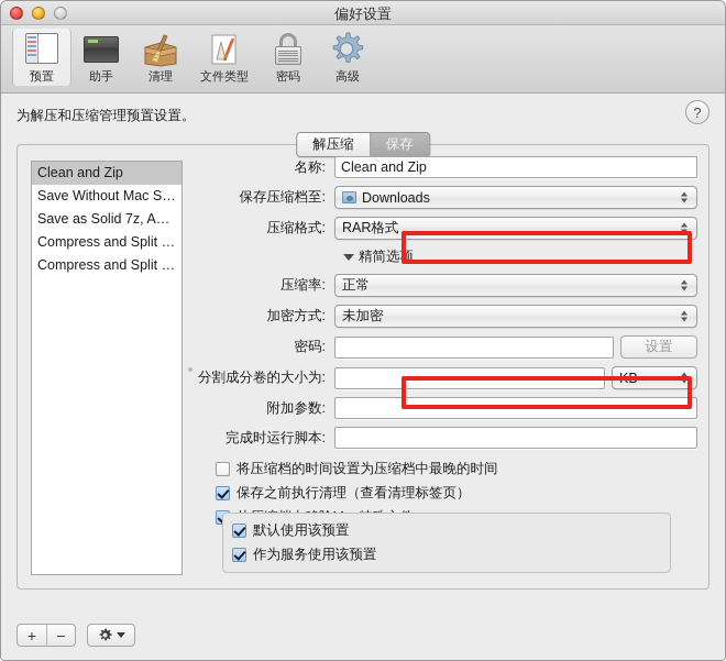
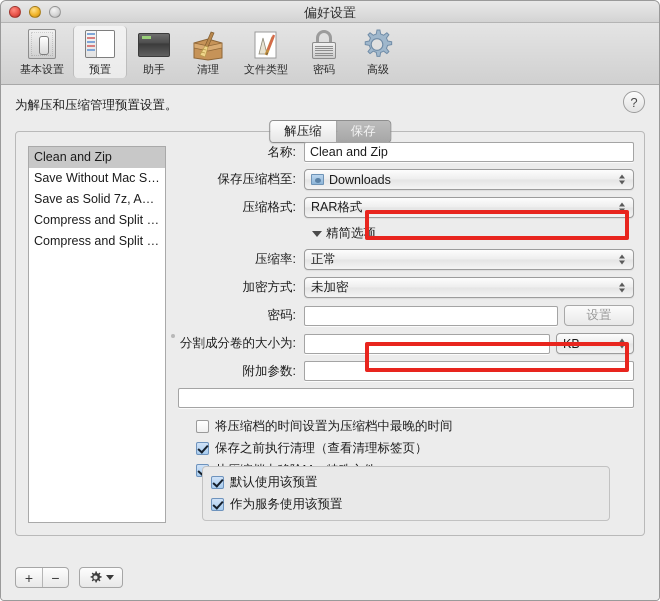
  偏好设置
+ 基本设置
  预置
  助手
  清理
  文件类型
  密码
  高级
  为解压和压缩管理预置设置。
  ?
  解压缩
  保存
  Clean and Zip
  Save Without Mac Stuff
  Save as Solid 7z, Ask f.
  Compress and Split fo..
  Compress and Split fo..
  名称:
  Clean and Zip
  保存压缩档至:
  Downloads
  压缩格式:
  RAR格式
  精简选项
  压缩率:
  正常
  加密方式:
  未加密
  密码:
  设置
  分割成分卷的大小为:
  KB
  附加参数:
- 完成时运行脚本:
  将压缩档的时间设置为压缩档中最晚的时间
  保存之前执行清理（查看清理标签页）
  默认使用该预置
  作为服务使用该预置
  +
  −
